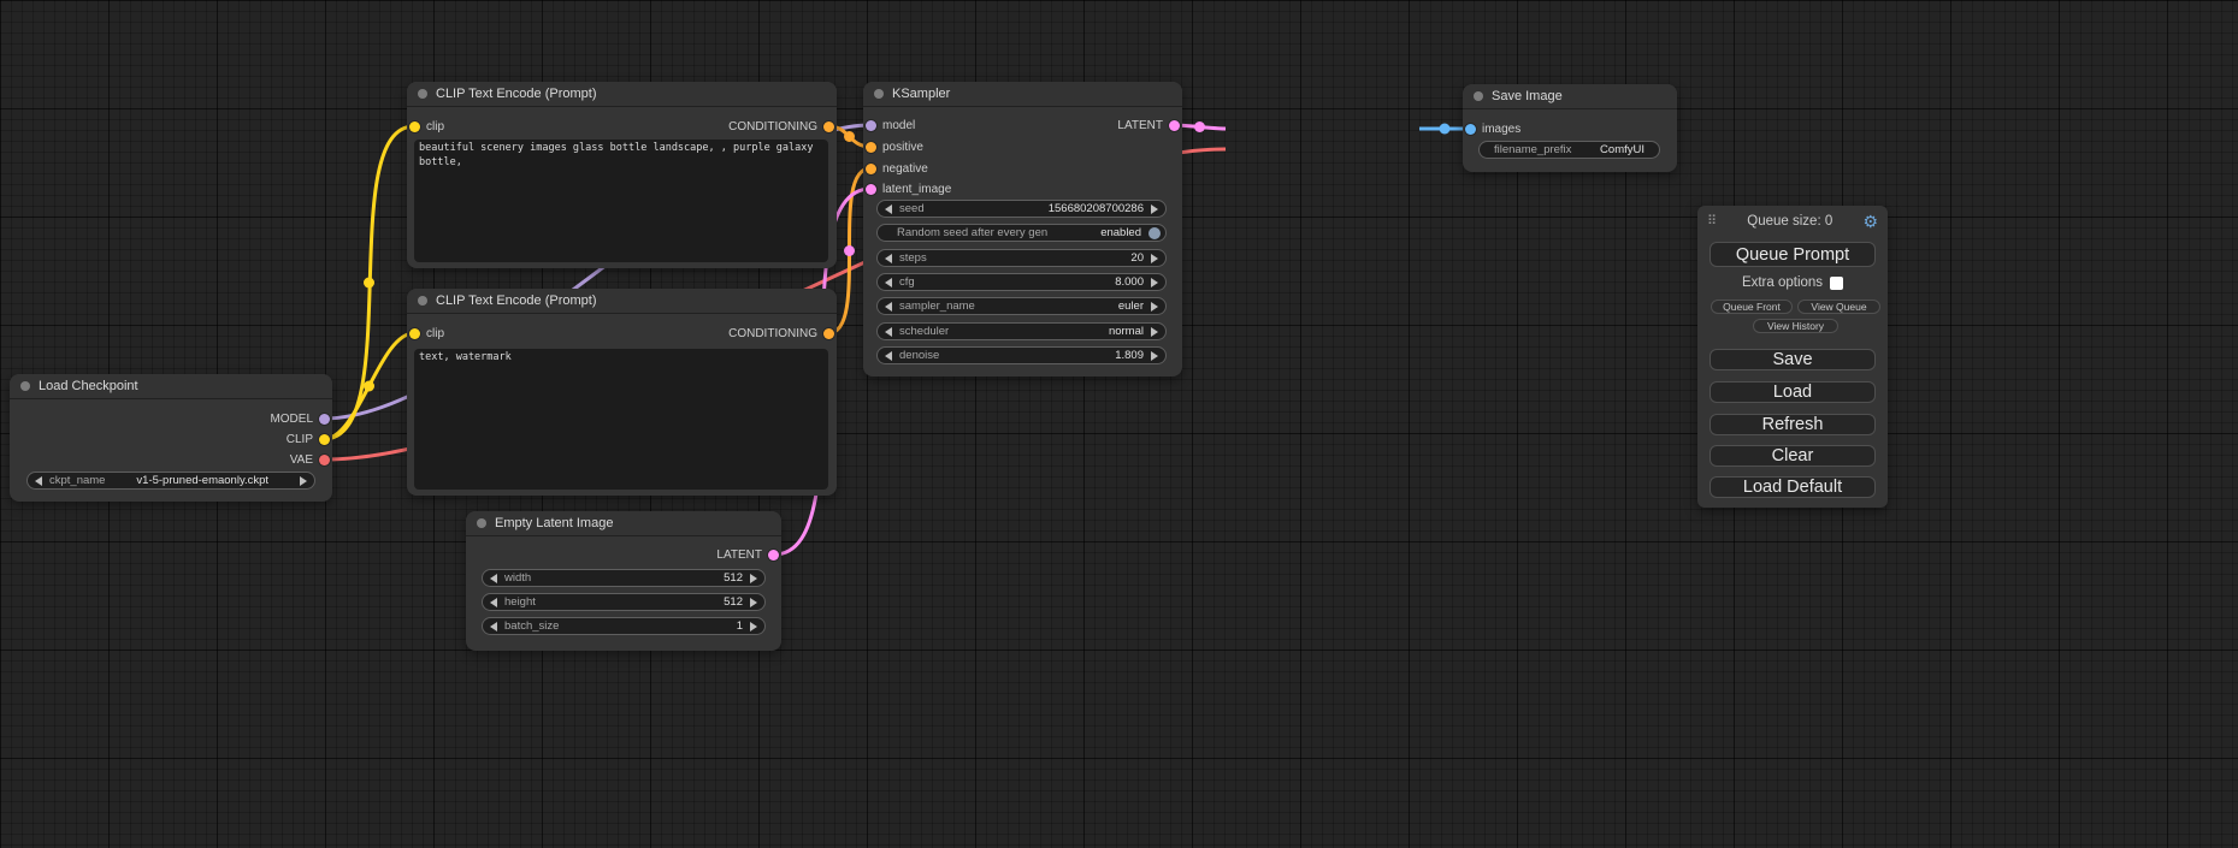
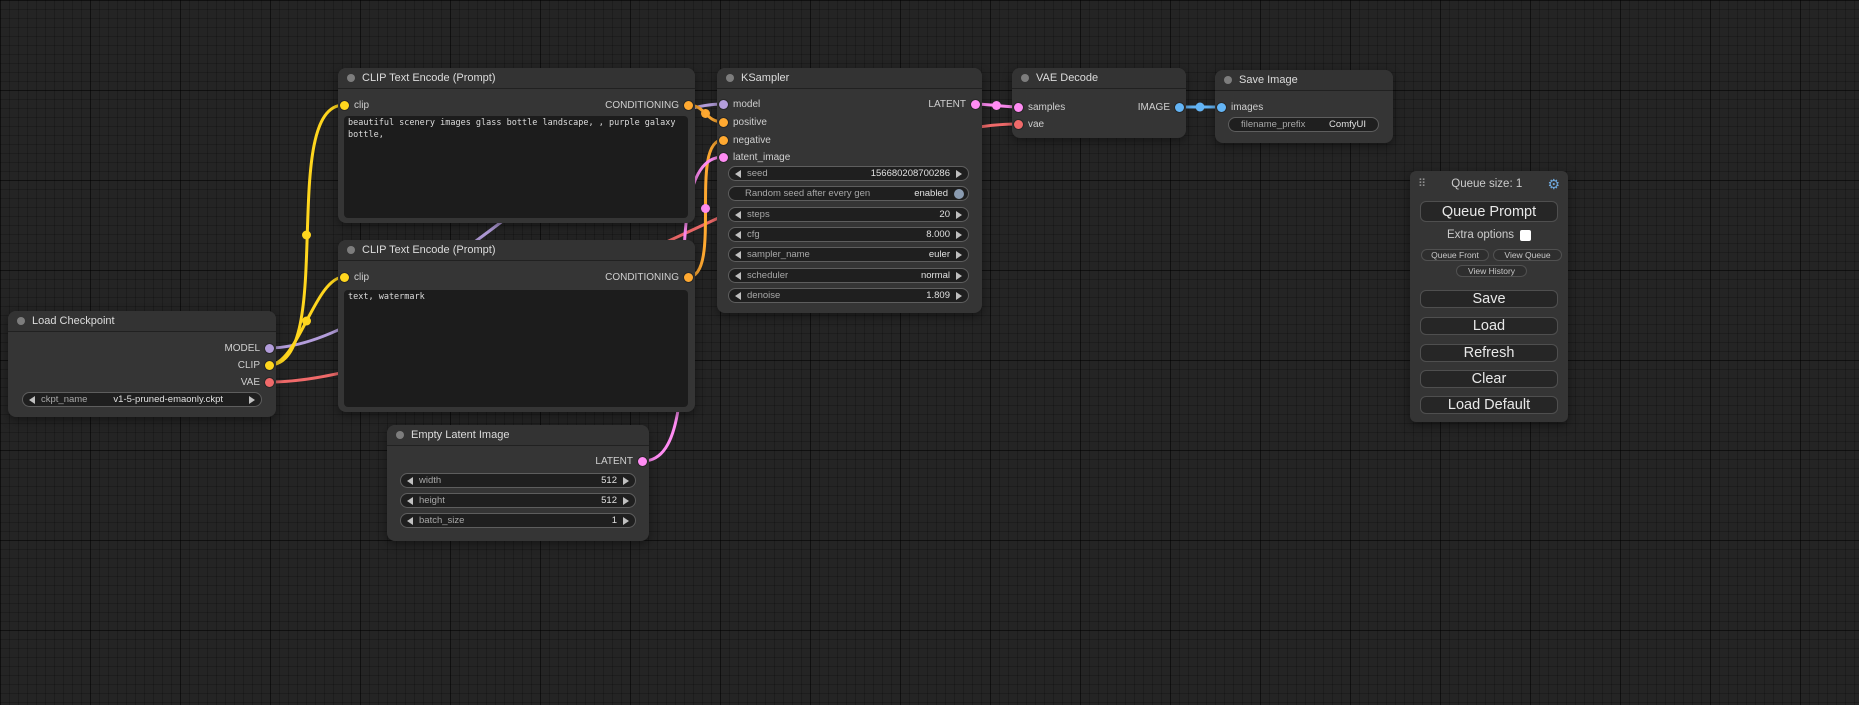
  Load Checkpoint
  MODEL
  CLIP
  VAE
  ckpt_name
  v1-5-pruned-emaonly.ckpt
  CLIP Text Encode (Prompt)
  clip
  CONDITIONING
  beautiful scenery images glass bottle landscape, , purple galaxy bottle,
  CLIP Text Encode (Prompt)
  clip
  CONDITIONING
  text, watermark
  Empty Latent Image
  LATENT
  width
  512
  height
  512
  batch_size
  1
  KSampler
  model
  positive
  negative
  latent_image
  LATENT
  seed
  156680208700286
  Random seed after every gen
  enabled
  steps
  20
  cfg
  8.000
  sampler_name
  euler
  scheduler
  normal
  denoise
  1.809
+ VAE Decode
+ samples
+ vae
+ IMAGE
  Save Image
  images
  filename_prefix
  ComfyUI
  ⠿
- Queue size: 0
+ Queue size: 1
  ⚙
  Queue Prompt
  Extra options
  Queue Front
  View Queue
  View History
  Save
  Load
  Refresh
  Clear
  Load Default
